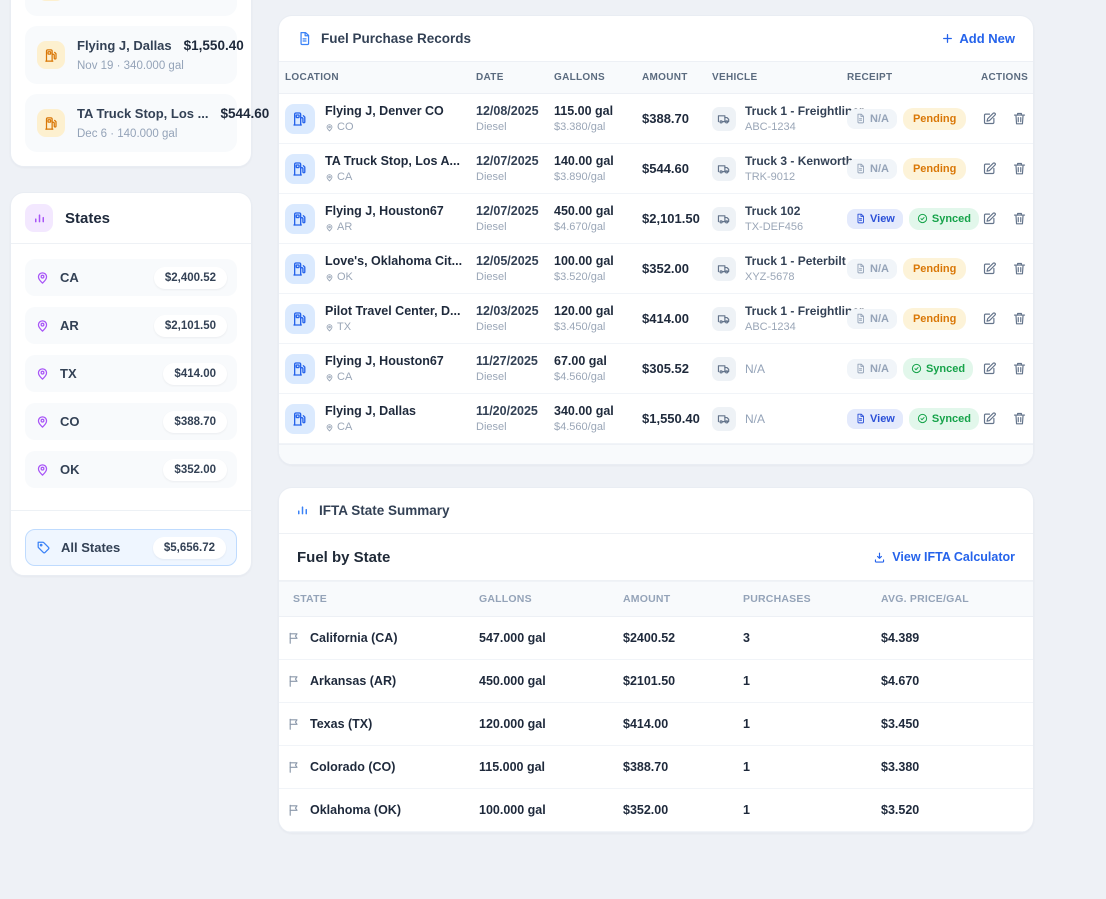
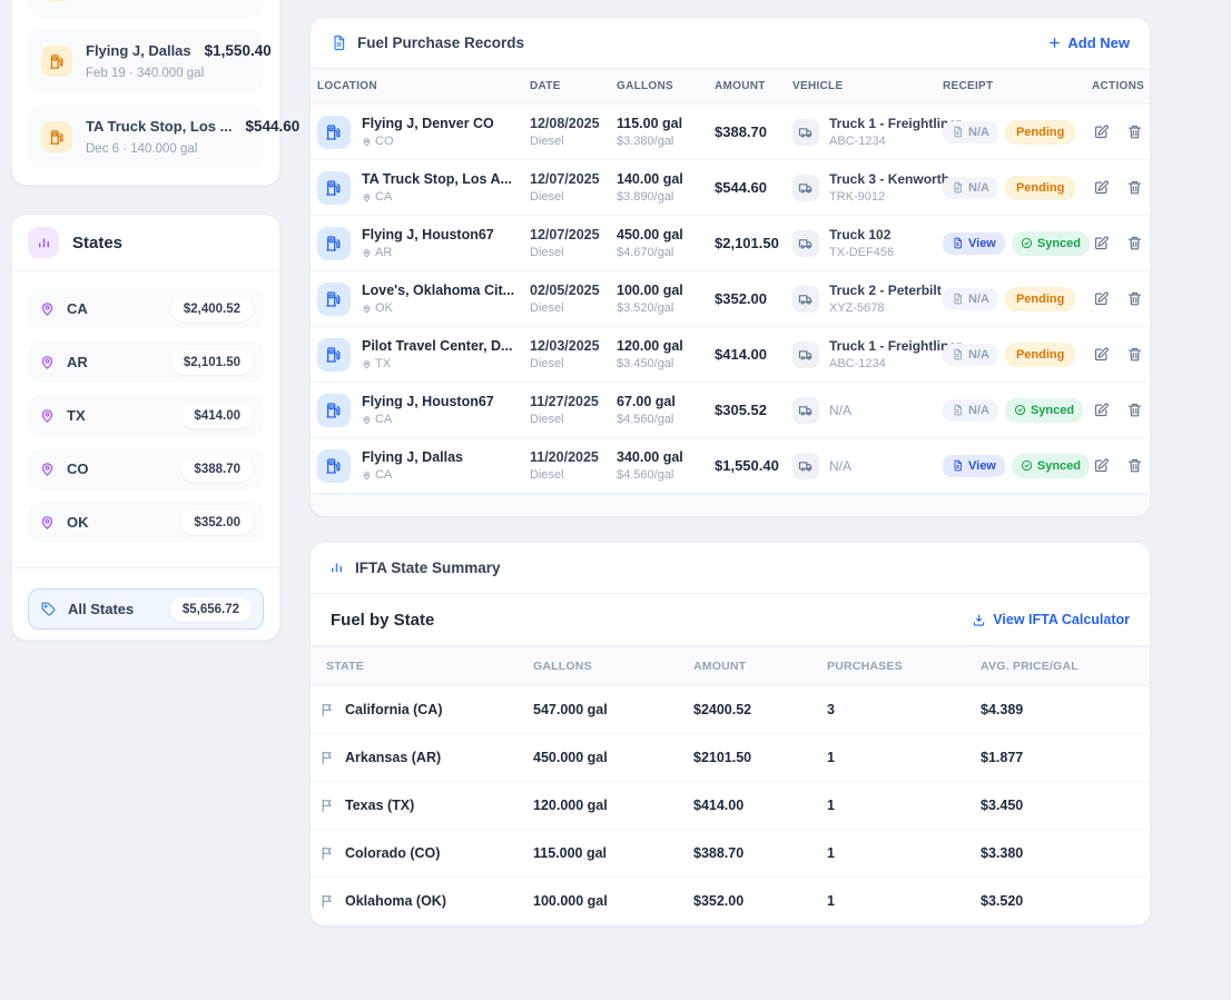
  Flying J, Dallas
  $1,550.40
- Nov 19 · 340.000 gal
+ Feb 19 · 340.000 gal
  TA Truck Stop, Los ...
  $544.60
  Dec 6 · 140.000 gal
  States
  CA
  $2,400.52
  AR
  $2,101.50
  TX
  $414.00
  CO
  $388.70
  OK
  $352.00
  All States
  $5,656.72
  Fuel Purchase Records
  Add New
  LOCATION
  DATE
  GALLONS
  AMOUNT
  VEHICLE
  RECEIPT
  ACTIONS
  Flying J, Denver CO
  CO
  12/08/2025
  Diesel
  115.00 gal
  $3.380/gal
  $388.70
  Truck 1 - Freightli
  ABC-1234
  N/A
  Pending
  TA Truck Stop, Los A...
  CA
  12/07/2025
  Diesel
  140.00 gal
  $3.890/gal
  $544.60
  Truck 3 - Kenwort
  TRK-9012
  N/A
  Pending
  Flying J, Houston67
  AR
  12/07/2025
  Diesel
  450.00 gal
  $4.670/gal
  $2,101.50
  Truck 102
  TX-DEF456
  View
  Synced
  Love's, Oklahoma Cit...
  OK
- 12/05/2025
+ 02/05/2025
  Diesel
  100.00 gal
  $3.520/gal
  $352.00
- Truck 1 - Peterbilt
+ Truck 2 - Peterbilt
  XYZ-5678
  N/A
  Pending
  Pilot Travel Center, D...
  TX
  12/03/2025
  Diesel
  120.00 gal
  $3.450/gal
  $414.00
  Truck 1 - Freightli
  ABC-1234
  N/A
  Pending
  Flying J, Houston67
  CA
  11/27/2025
  Diesel
  67.00 gal
  $4.560/gal
  $305.52
  N/A
  N/A
  Synced
  Flying J, Dallas
  CA
  11/20/2025
  Diesel
  340.00 gal
  $4.560/gal
  $1,550.40
  N/A
  View
  Synced
  IFTA State Summary
  Fuel by State
  View IFTA Calculator
  STATE
  GALLONS
  AMOUNT
  PURCHASES
  AVG. PRICE/GAL
  California (CA)
  547.000 gal
  $2400.52
  3
  $4.389
  Arkansas (AR)
  450.000 gal
  $2101.50
  1
- $4.670
+ $1.877
  Texas (TX)
  120.000 gal
  $414.00
  1
  $3.450
  Colorado (CO)
  115.000 gal
  $388.70
  1
  $3.380
  Oklahoma (OK)
  100.000 gal
  $352.00
  1
  $3.520
